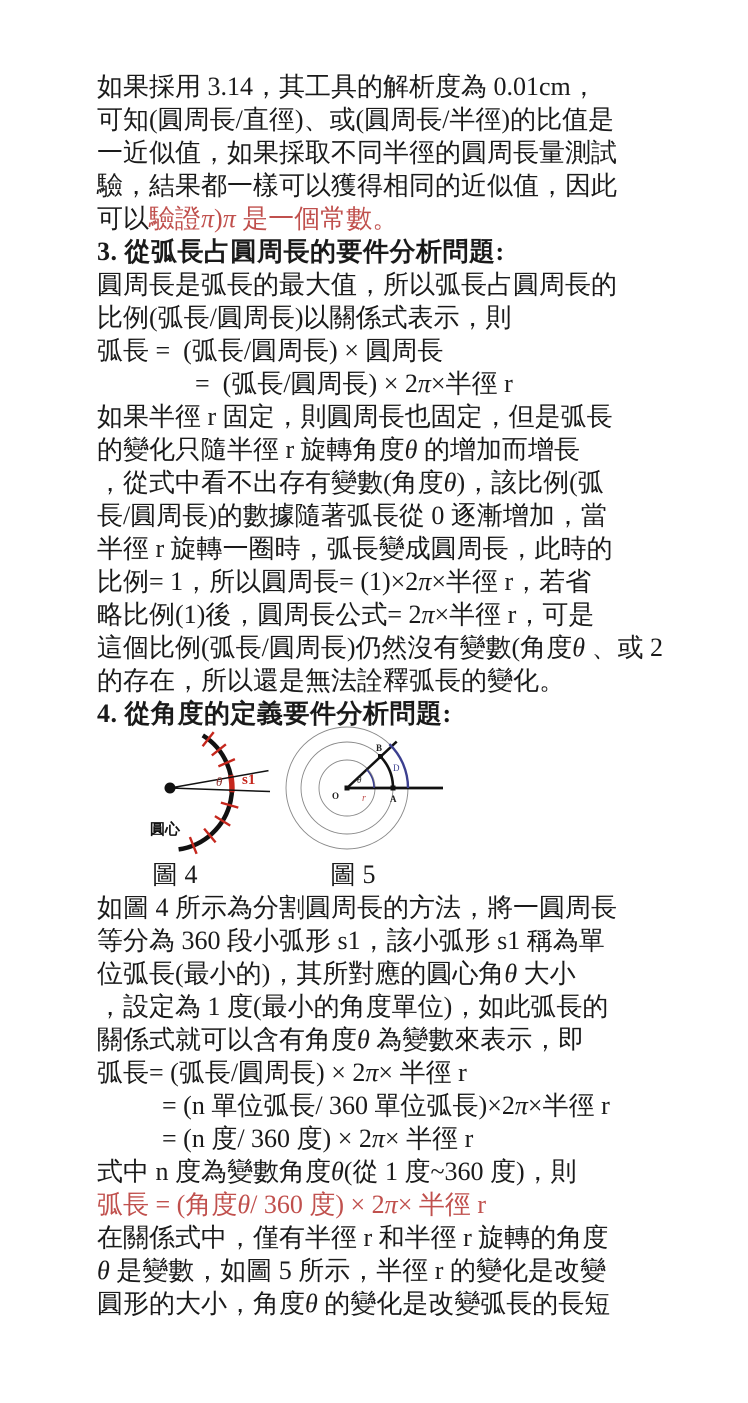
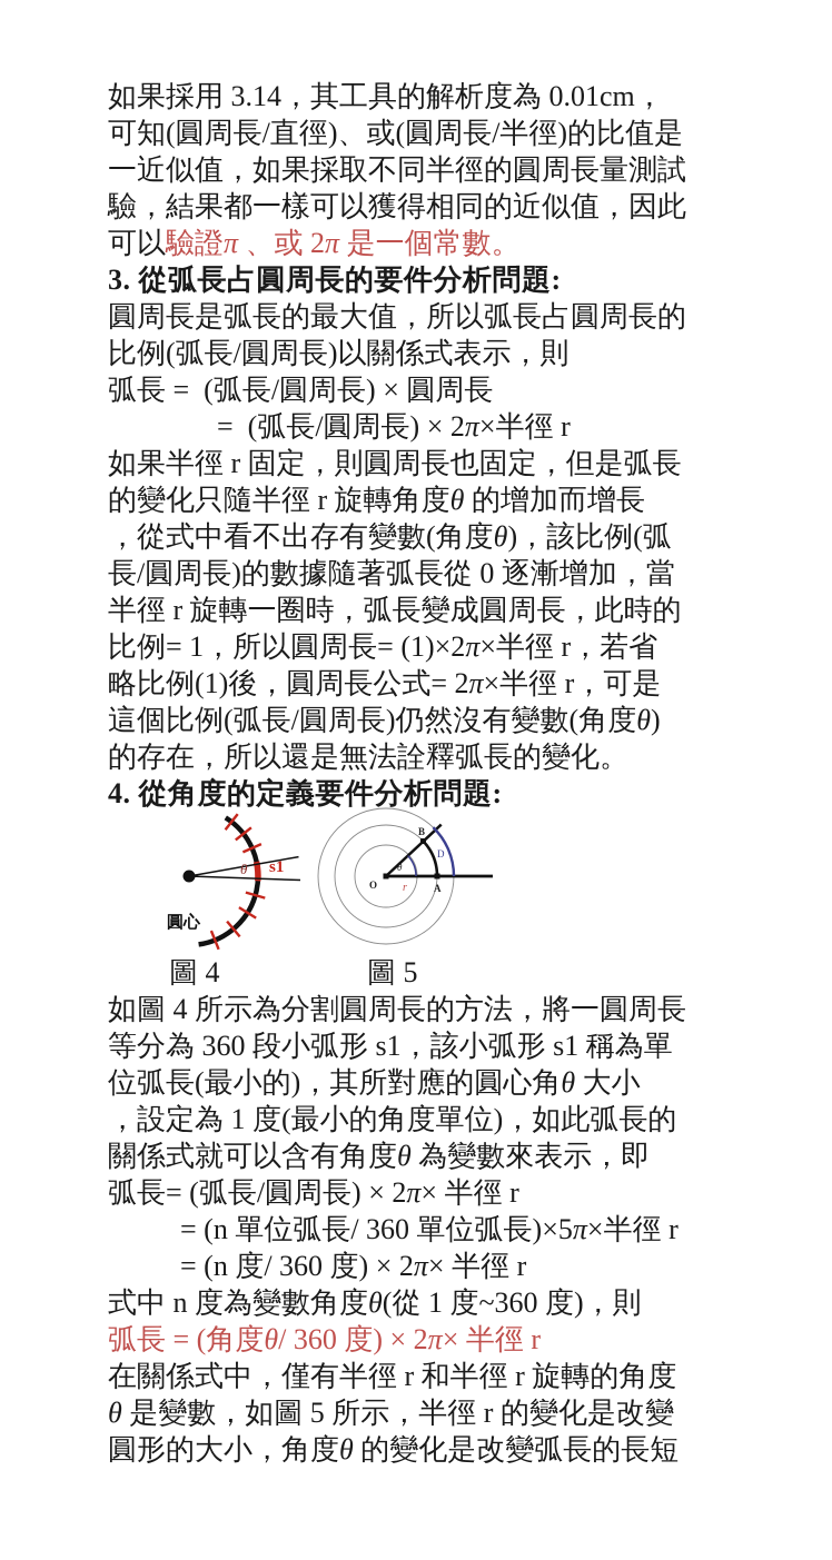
  如果採用 3.14，其工具的解析度為 0.01cm，
  可知(圓周長/直徑)、或(圓周長/半徑)的比值是
  一近似值，如果採取不同半徑的圓周長量測試
  驗，結果都一樣可以獲得相同的近似值，因此
- 可以驗證π)π 是一個常數。
+ 可以驗證π 、或 2π 是一個常數。
  3. 從弧長占圓周長的要件分析問題:
  圓周長是弧長的最大值，所以弧長占圓周長的
  比例(弧長/圓周長)以關係式表示，則
  弧長 = (弧長/圓周長) × 圓周長
  = (弧長/圓周長) × 2π×半徑 r
  如果半徑 r 固定，則圓周長也固定，但是弧長
  的變化只隨半徑 r 旋轉角度θ 的增加而增長
  ，從式中看不出存有變數(角度θ)，該比例(弧
  長/圓周長)的數據隨著弧長從 0 逐漸增加，當
  半徑 r 旋轉一圈時，弧長變成圓周長，此時的
  比例= 1，所以圓周長= (1)×2π×半徑 r，若省
  略比例(1)後，圓周長公式= 2π×半徑 r，可是
- 這個比例(弧長/圓周長)仍然沒有變數(角度θ 、或 2
+ 這個比例(弧長/圓周長)仍然沒有變數(角度θ)
  的存在，所以還是無法詮釋弧長的變化。
  4. 從角度的定義要件分析問題:
  θ
  s1
  圓心
  O
  A
  B
  r
  θ
  D
  圖 4
  圖 5
  如圖 4 所示為分割圓周長的方法，將一圓周長
  等分為 360 段小弧形 s1，該小弧形 s1 稱為單
  位弧長(最小的)，其所對應的圓心角θ 大小
  ，設定為 1 度(最小的角度單位)，如此弧長的
  關係式就可以含有角度θ 為變數來表示，即
  弧長= (弧長/圓周長) × 2π× 半徑 r
- = (n 單位弧長/ 360 單位弧長)×2π×半徑 r
+ = (n 單位弧長/ 360 單位弧長)×5π×半徑 r
  = (n 度/ 360 度) × 2π× 半徑 r
  式中 n 度為變數角度θ(從 1 度~360 度)，則
  弧長 = (角度θ/ 360 度) × 2π× 半徑 r
  在關係式中，僅有半徑 r 和半徑 r 旋轉的角度
  θ 是變數，如圖 5 所示，半徑 r 的變化是改變
  圓形的大小，角度θ 的變化是改變弧長的長短
